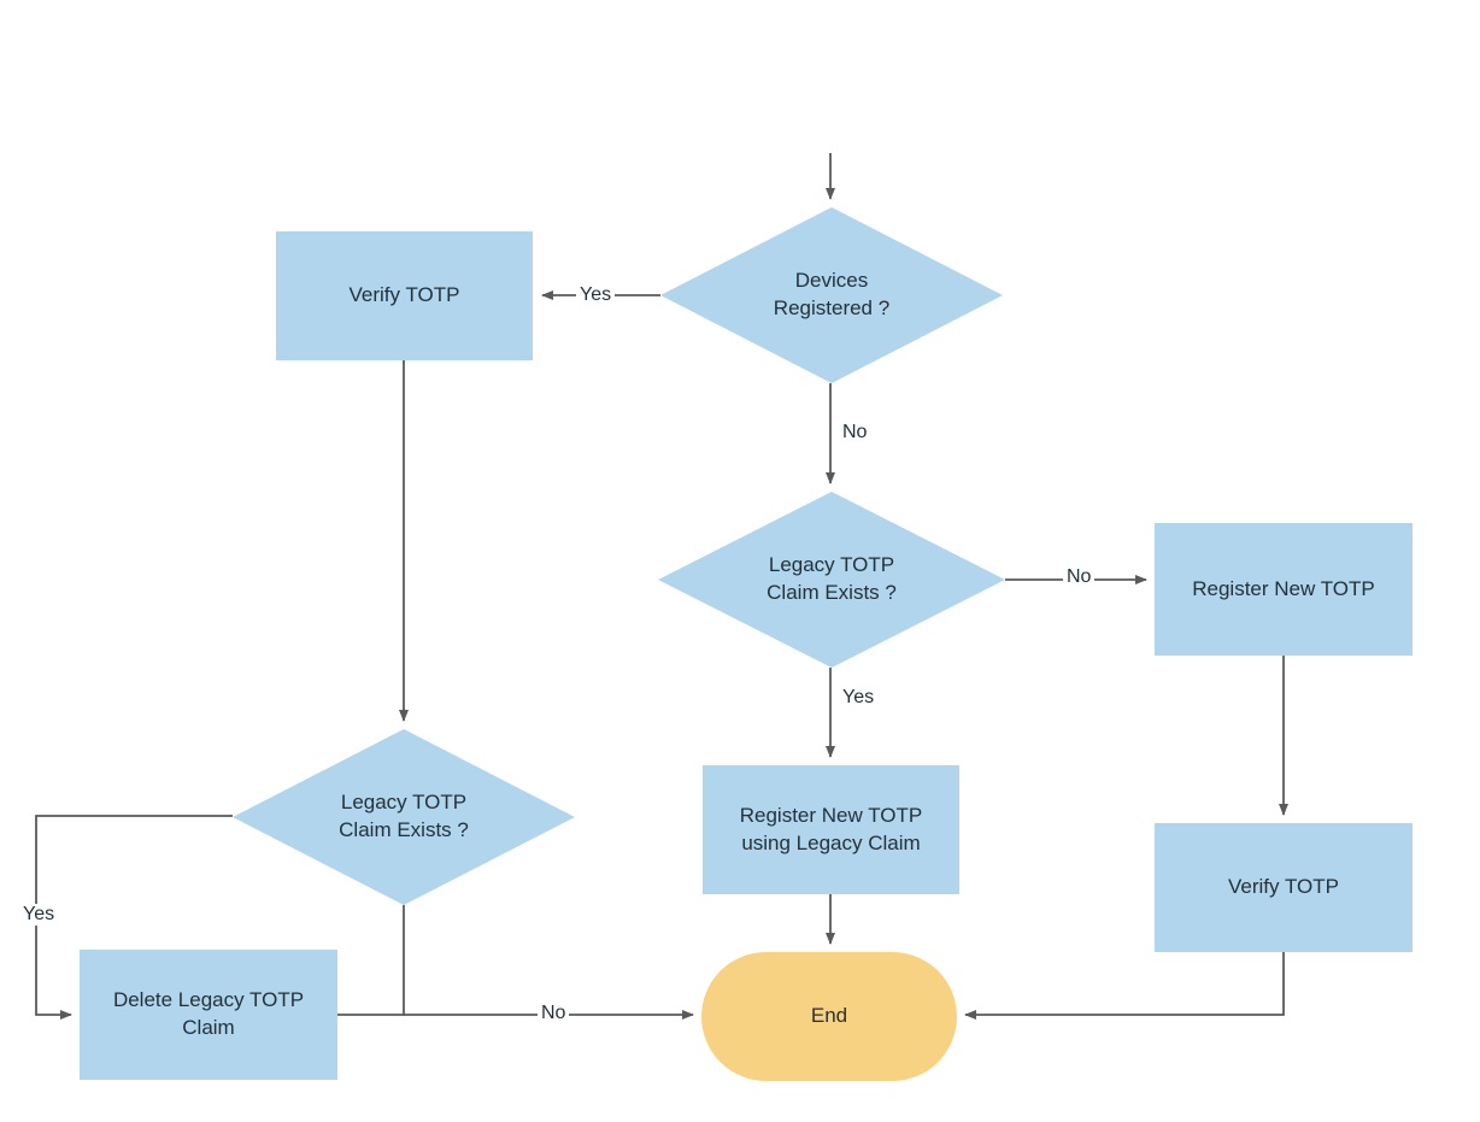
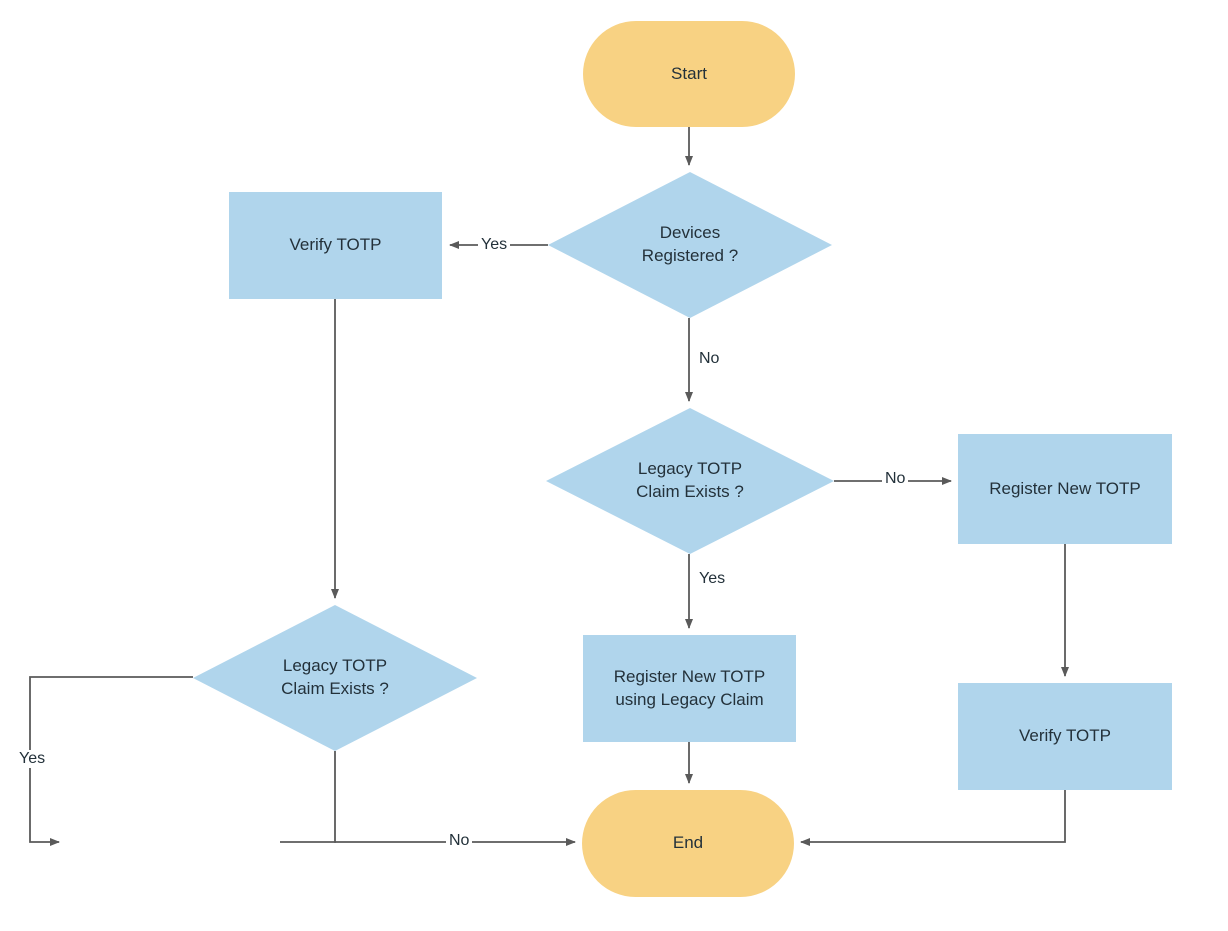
+ Start
  Devices
  Registered ?
  Verify TOTP
  Legacy TOTP
  Claim Exists ?
  Register New TOTP
  Legacy TOTP
  Claim Exists ?
  Register New TOTP
  using Legacy Claim
  Verify TOTP
- Delete Legacy TOTP
- Claim
  End
  Yes
  No
  No
  Yes
  Yes
  No
